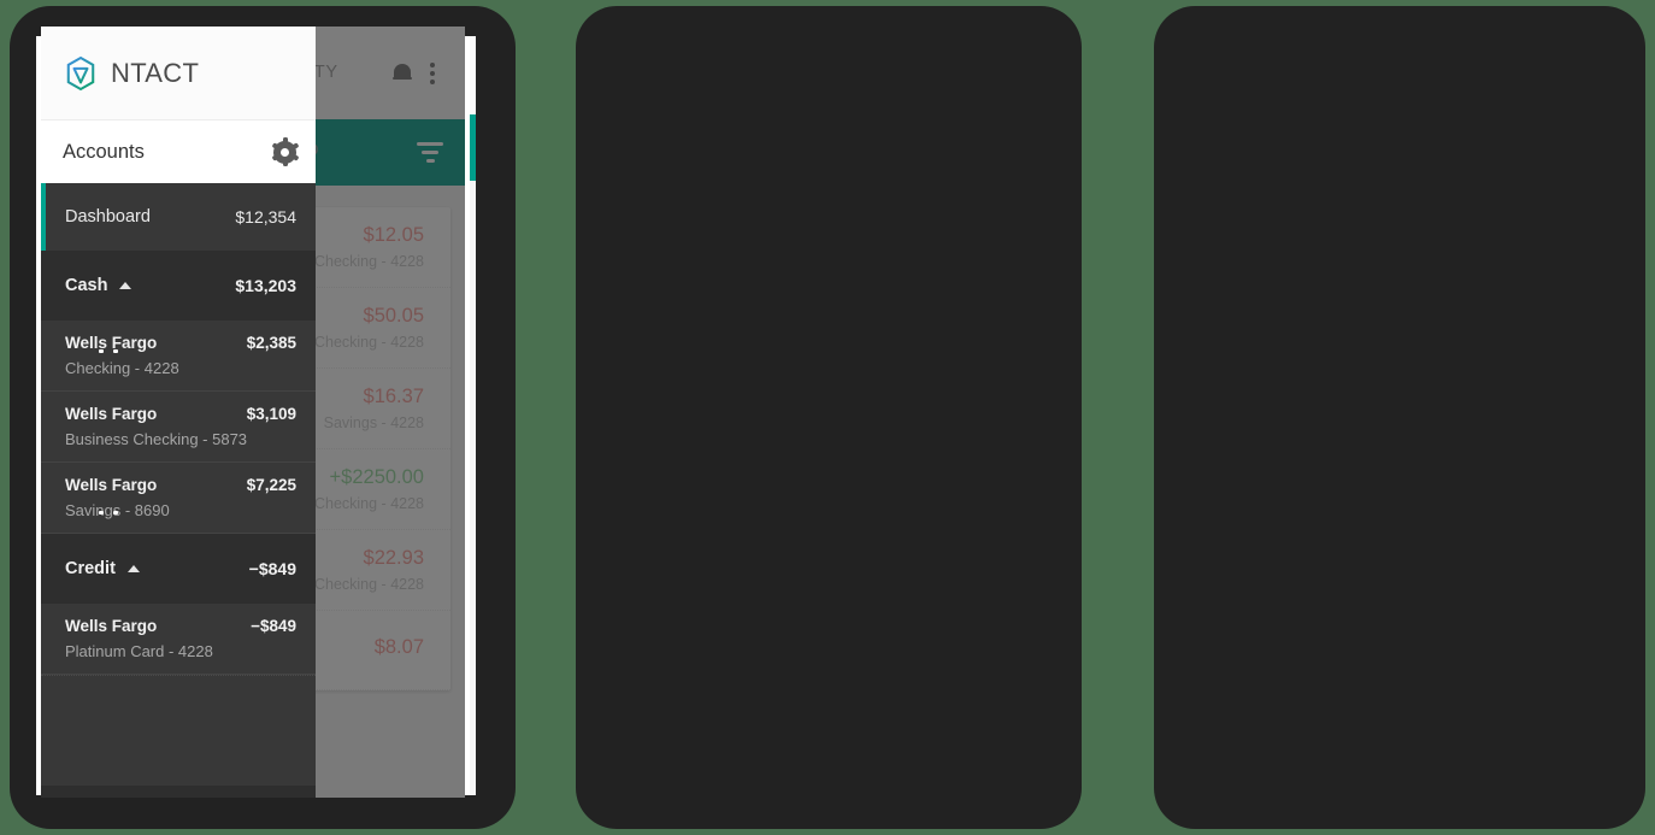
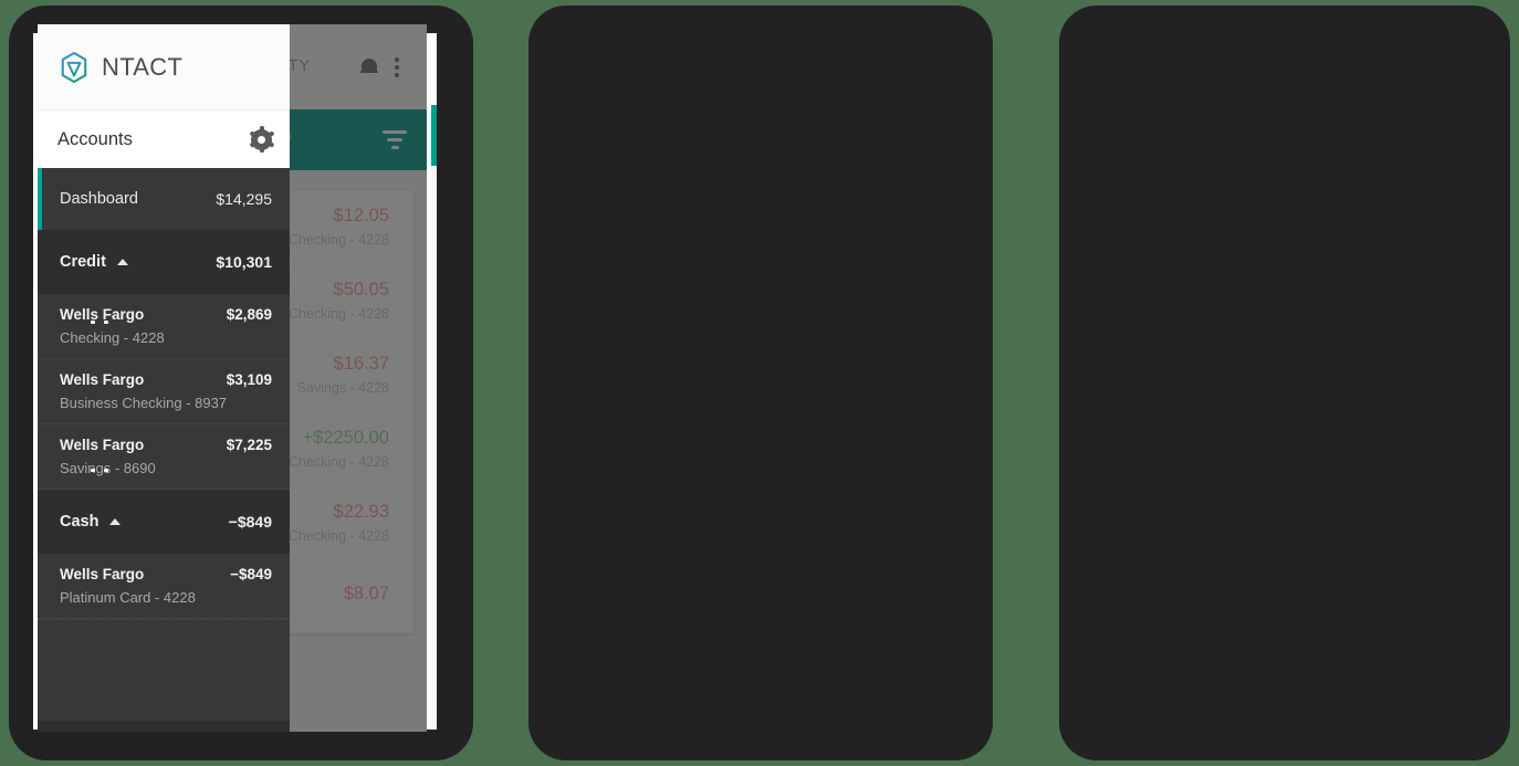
  $12.05
  Checking - 4228
  $50.05
  Checking - 4228
  $16.37
  +$2250.00
  Checking - 4228
  $22.93
  Checking - 4228
  $8.07
  NTACT
  Accounts
  Dashboard
- $12,354
+ $14,295
- Cash
+ Credit
- $13,203
+ $10,301
  Wells Fargo
- $2,385
+ $2,869
  Checking - 4228
  Wells Fargo
  $3,109
- Business Checking - 5873
+ Business Checking - 8937
  Wells Fargo
  $7,225
  Savigs - 8690
- Credit
+ Cash
  −$849
  Wells Fargo
  −$849
  Platinum Card - 4228
